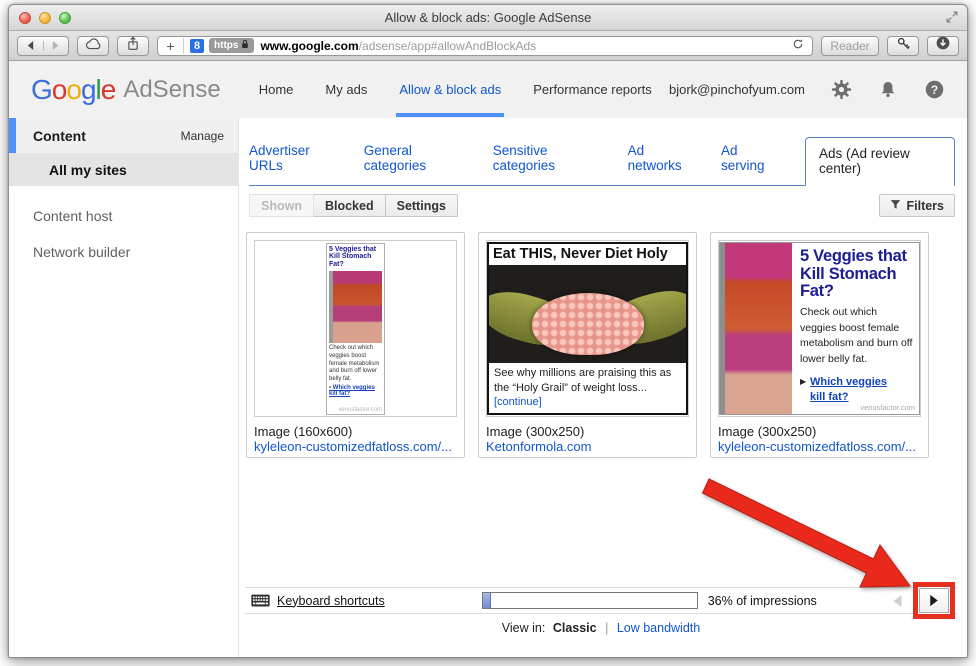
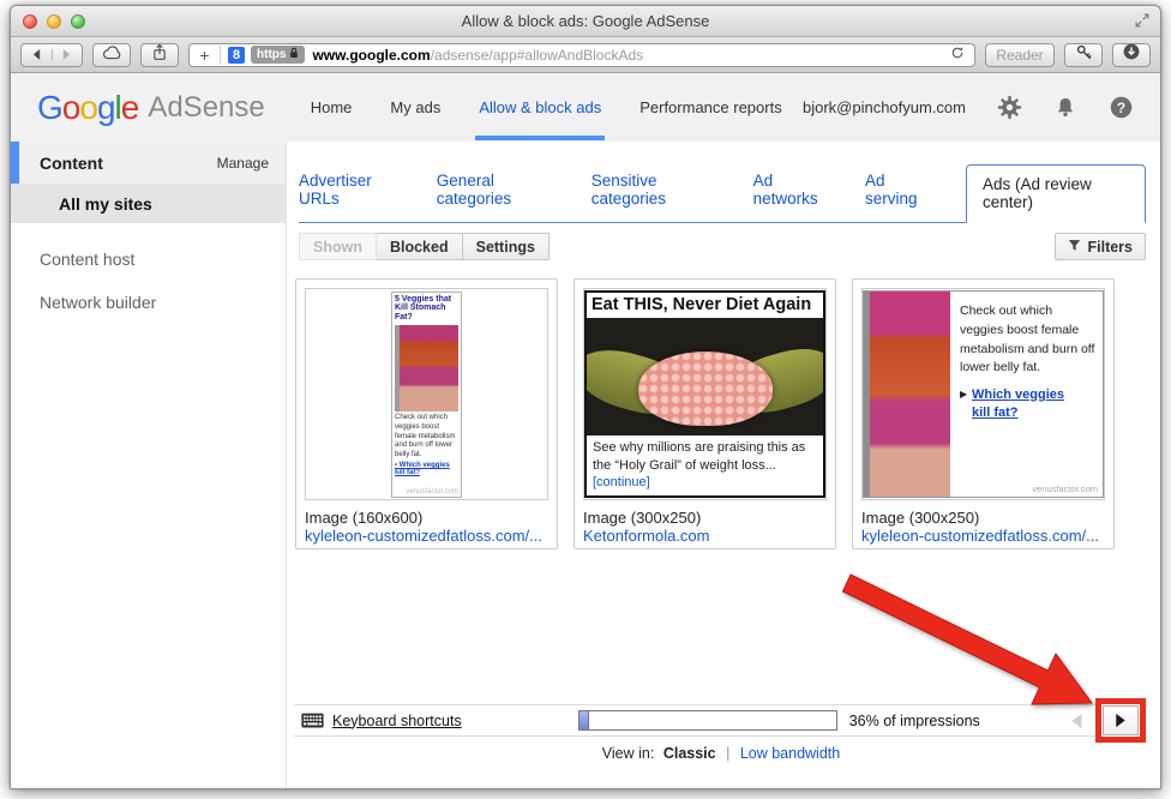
  Allow & block ads: Google AdSense
  +
  8
  https
  www.google.com
  /adsense/app#allowAndBlockAds
  Reader
  Google
  AdSense
  Home
  My ads
  Allow & block ads
  Performance reports
  bjork@pinchofyum.com
  ?
  Content
  Manage
  All my sites
  Content host
  Network builder
  Advertiser URLs
  General categories
  Sensitive categories
  Ad networks
  Ad serving
  Ads (Ad review center)
  Shown
  Blocked
  Settings
  Filters
  Image (160x600)
  kyleleon-customizedfatloss.com/...
- Eat THIS, Never Diet Holy
+ Eat THIS, Never Diet Again
  See why millions are praising this as the “Holy Grail” of weight loss... [continue]
  Image (300x250)
  Ketonformola.com
- 5 Veggies that Kill Stomach Fat?
  Check out which veggies boost female metabolism and burn off lower belly fat.
  ▶
  Which veggies kill fat?
  venusfactor.com
  Image (300x250)
  kyleleon-customizedfatloss.com/...
  Keyboard shortcuts
  36% of impressions
  View in: Classic | Low bandwidth
